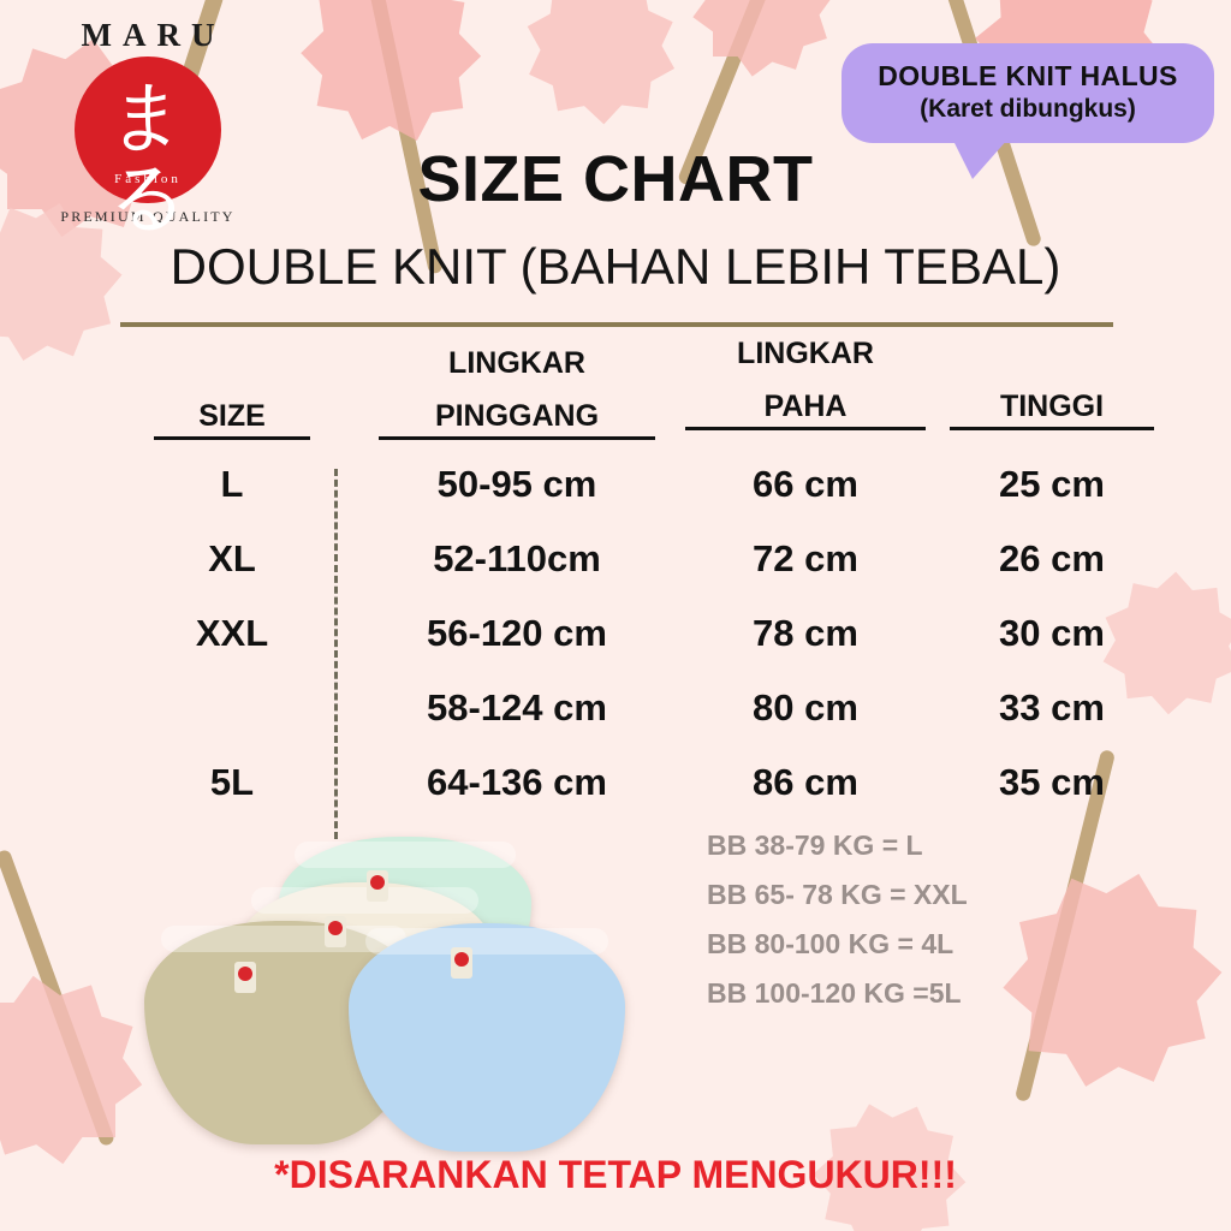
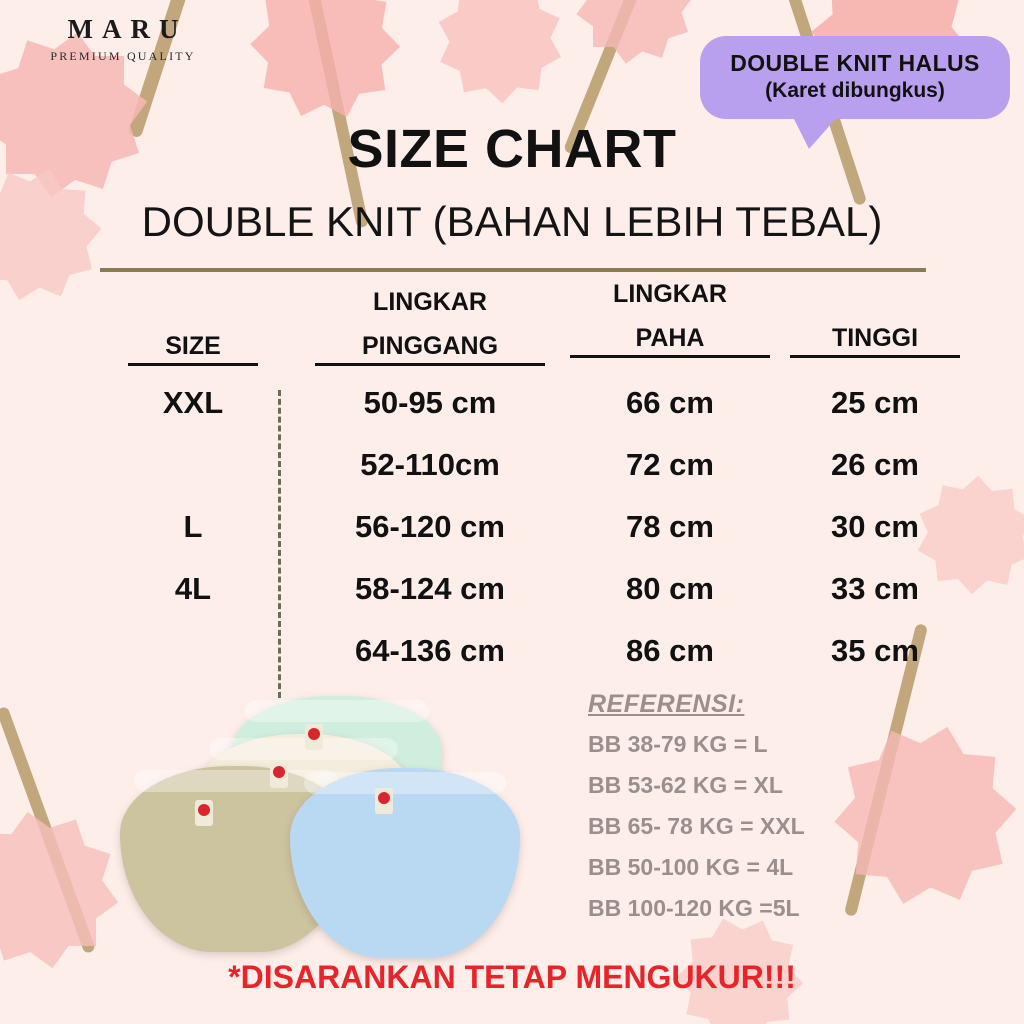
  MARU
- まる
- Fashion
  PREMIUM QUALITY
  DOUBLE KNIT HALUS
  (Karet dibungkus)
  SIZE CHART
  DOUBLE KNIT (BAHAN LEBIH TEBAL)
  SIZE
  LINGKAR
  PINGGANG
  LINGKAR
  PAHA
  TINGGI
- L
+ XXL
  50-95 cm
  66 cm
  25 cm
- XL
  52-110cm
  72 cm
  26 cm
- XXL
+ L
  56-120 cm
  78 cm
  30 cm
+ 4L
  58-124 cm
  80 cm
  33 cm
- 5L
  64-136 cm
  86 cm
  35 cm
+ REFERENSI:
  BB 38-79 KG = L
+ BB 53-62 KG = XL
  BB 65- 78 KG = XXL
- BB 80-100 KG = 4L
+ BB 50-100 KG = 4L
  BB 100-120 KG =5L
  *DISARANKAN TETAP MENGUKUR!!!
